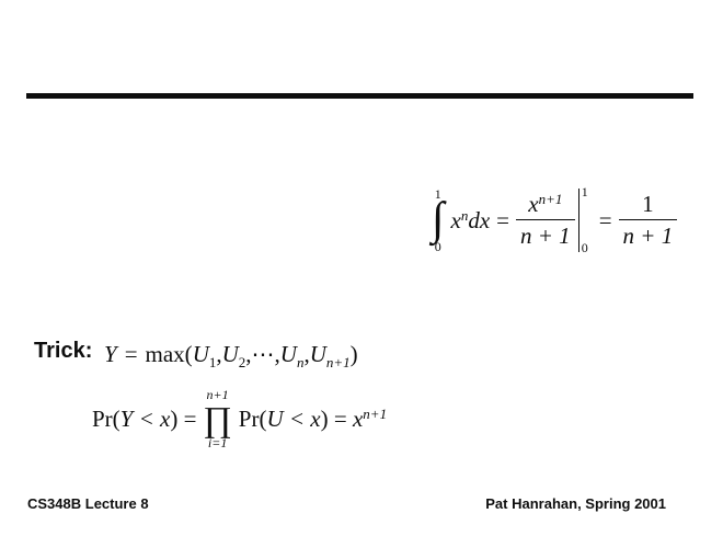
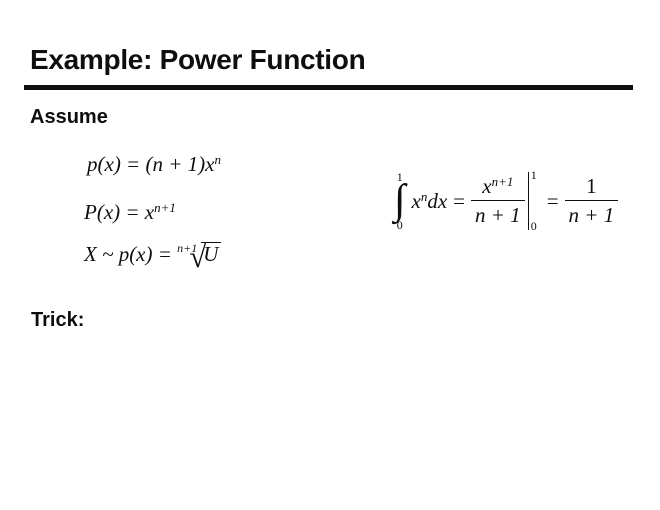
+ Example: Power Function
+ Assume
+ p(x) = (n + 1)xn
+ P(x) = xn+1
+ X ~ p(x) = n+1√U
  1
  ∫
  0
  xndx
  =
  xn+1
  n + 1
  1
  0
  =
  1
  n + 1
  Trick:
- Y = max(U1,U2,⋯,Un,Un+1)
- Pr(Y < x) =
- n+1
- ∏
- i=1
- Pr(U < x) = xn+1
- CS348B Lecture 8
- Pat Hanrahan, Spring 2001
